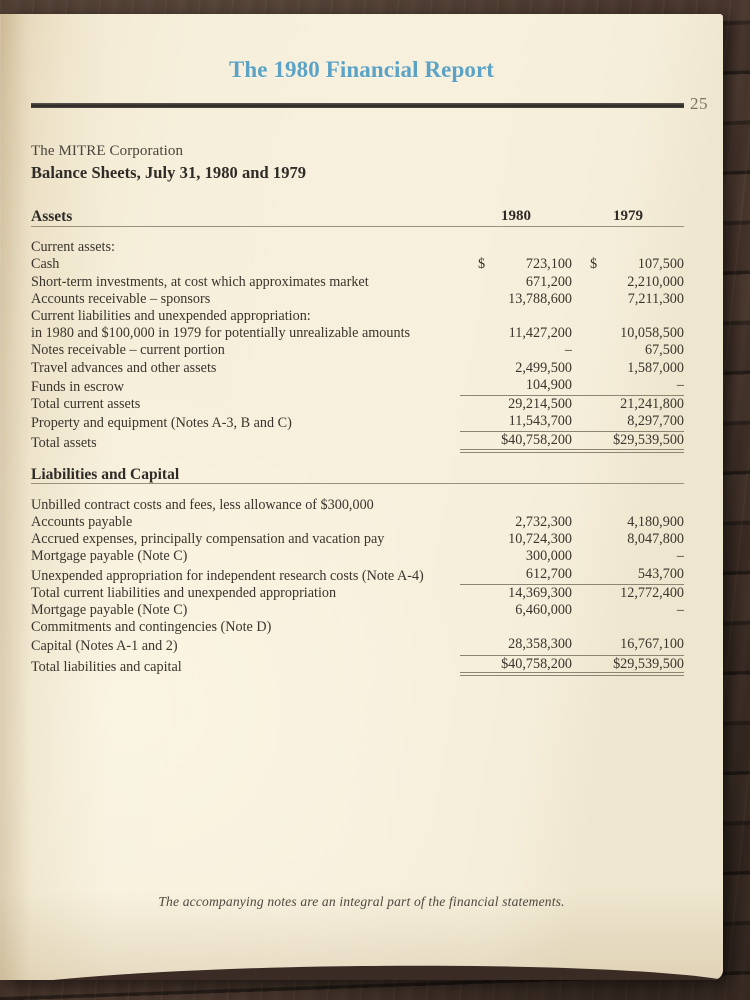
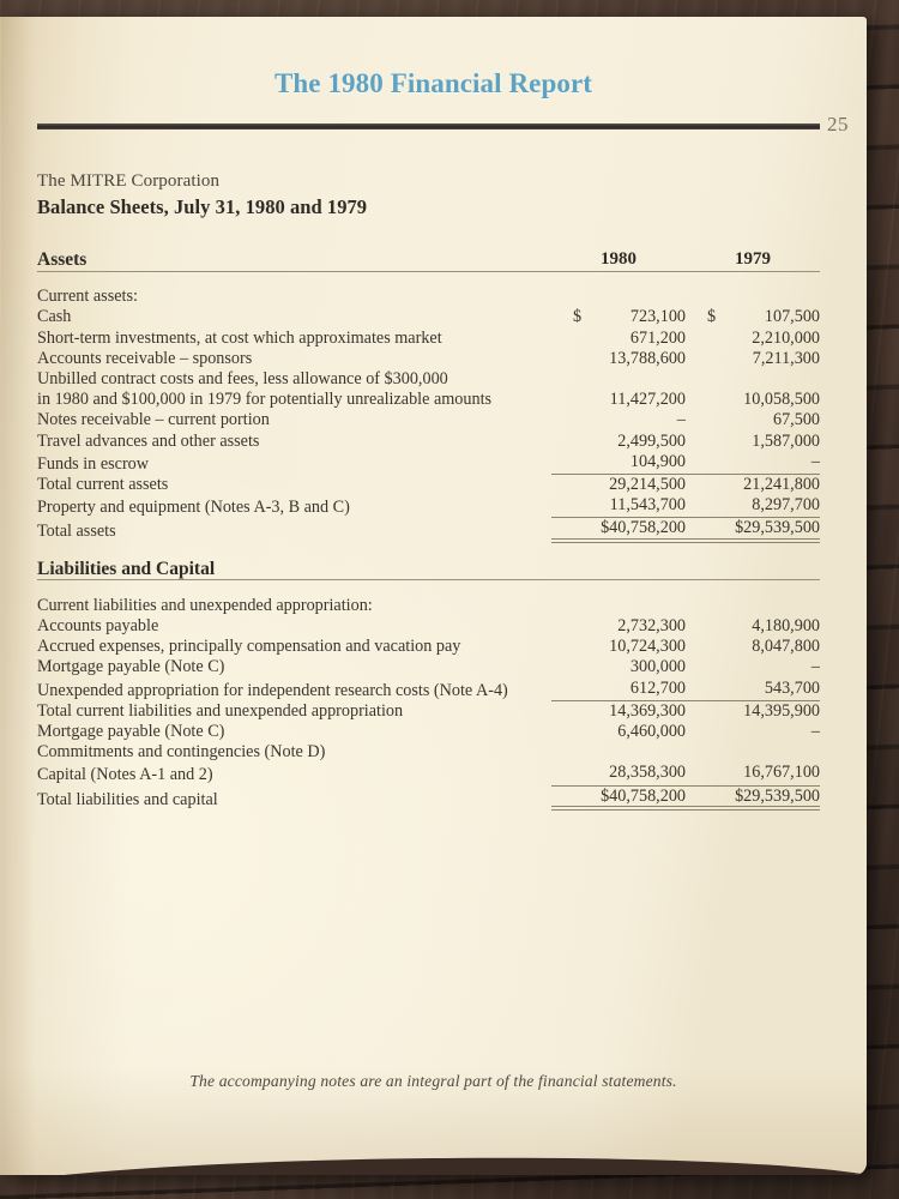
  The 1980 Financial Report
  25
  The MITRE Corporation
  Balance Sheets, July 31, 1980 and 1979
  Assets	1980	1979
  Current assets:
  Cash	$ 723,100	$ 107,500
  Short-term investments, at cost which approximates market	671,200	2,210,000
  Accounts receivable – sponsors	13,788,600	7,211,300
- Current liabilities and unexpended appropriation:
+ Unbilled contract costs and fees, less allowance of $300,000
  in 1980 and $100,000 in 1979 for potentially unrealizable amounts	11,427,200	10,058,500
  Notes receivable – current portion	–	67,500
  Travel advances and other assets	2,499,500	1,587,000
  Funds in escrow	104,900	–
  Total current assets	29,214,500	21,241,800
  Property and equipment (Notes A-3, B and C)	11,543,700	8,297,700
  Total assets	$40,758,200	$29,539,500
  Liabilities and Capital
- Unbilled contract costs and fees, less allowance of $300,000
+ Current liabilities and unexpended appropriation:
  Accounts payable	2,732,300	4,180,900
  Accrued expenses, principally compensation and vacation pay	10,724,300	8,047,800
  Mortgage payable (Note C)	300,000	–
  Unexpended appropriation for independent research costs (Note A-4)	612,700	543,700
- Total current liabilities and unexpended appropriation	14,369,300	12,772,400
+ Total current liabilities and unexpended appropriation	14,369,300	14,395,900
  Mortgage payable (Note C)	6,460,000	–
  Commitments and contingencies (Note D)
  Capital (Notes A-1 and 2)	28,358,300	16,767,100
  Total liabilities and capital	$40,758,200	$29,539,500
  The accompanying notes are an integral part of the financial statements.
